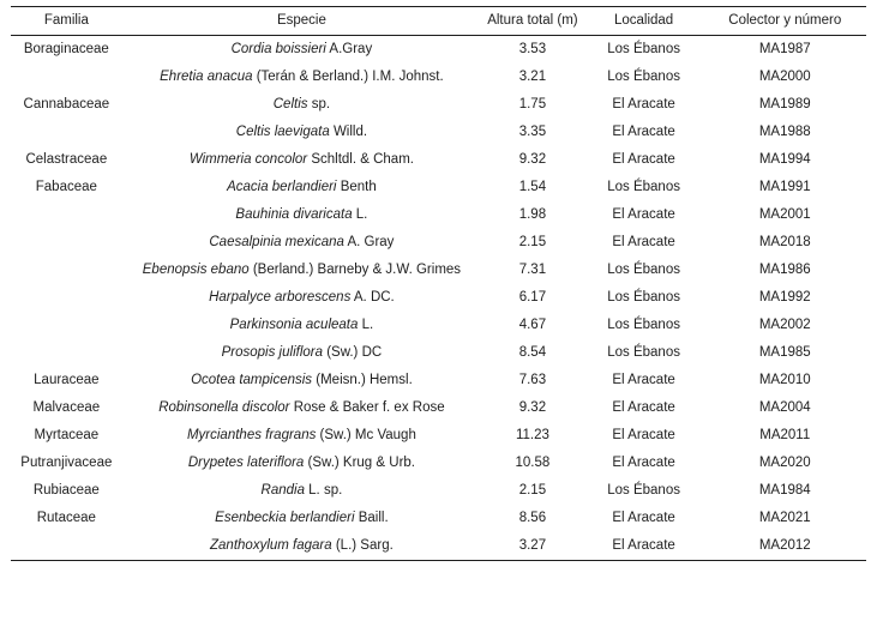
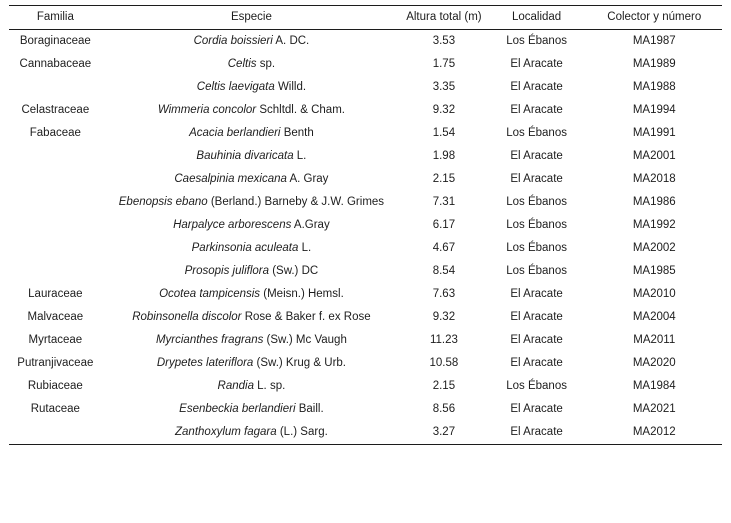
  Familia	Especie	Altura total (m)	Localidad	Colector y número
- Boraginaceae	Cordia boissieri A.Gray	3.53	Los Ébanos	MA1987
+ Boraginaceae	Cordia boissieri A. DC.	3.53	Los Ébanos	MA1987
- 	Ehretia anacua (Terán & Berland.) I.M. Johnst.	3.21	Los Ébanos	MA2000
  Cannabaceae	Celtis sp.	1.75	El Aracate	MA1989
  	Celtis laevigata Willd.	3.35	El Aracate	MA1988
  Celastraceae	Wimmeria concolor Schltdl. & Cham.	9.32	El Aracate	MA1994
  Fabaceae	Acacia berlandieri Benth	1.54	Los Ébanos	MA1991
  	Bauhinia divaricata L.	1.98	El Aracate	MA2001
  	Caesalpinia mexicana A. Gray	2.15	El Aracate	MA2018
  	Ebenopsis ebano (Berland.) Barneby & J.W. Grimes	7.31	Los Ébanos	MA1986
- 	Harpalyce arborescens A. DC.	6.17	Los Ébanos	MA1992
+ 	Harpalyce arborescens A.Gray	6.17	Los Ébanos	MA1992
  	Parkinsonia aculeata L.	4.67	Los Ébanos	MA2002
  	Prosopis juliflora (Sw.) DC	8.54	Los Ébanos	MA1985
  Lauraceae	Ocotea tampicensis (Meisn.) Hemsl.	7.63	El Aracate	MA2010
  Malvaceae	Robinsonella discolor Rose & Baker f. ex Rose	9.32	El Aracate	MA2004
  Myrtaceae	Myrcianthes fragrans (Sw.) Mc Vaugh	11.23	El Aracate	MA2011
  Putranjivaceae	Drypetes lateriflora (Sw.) Krug & Urb.	10.58	El Aracate	MA2020
  Rubiaceae	Randia L. sp.	2.15	Los Ébanos	MA1984
  Rutaceae	Esenbeckia berlandieri Baill.	8.56	El Aracate	MA2021
  	Zanthoxylum fagara (L.) Sarg.	3.27	El Aracate	MA2012
